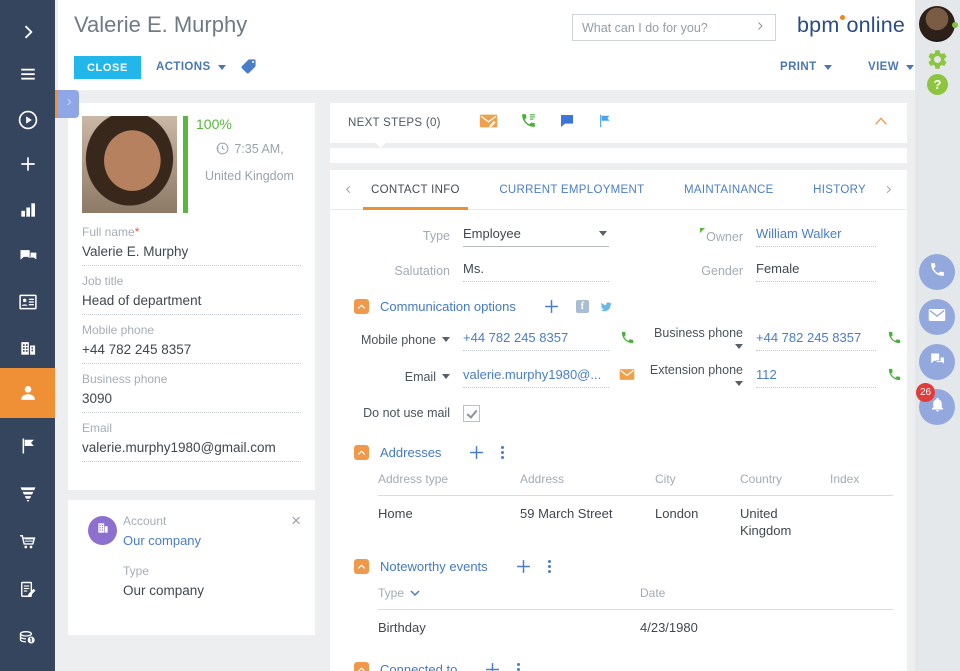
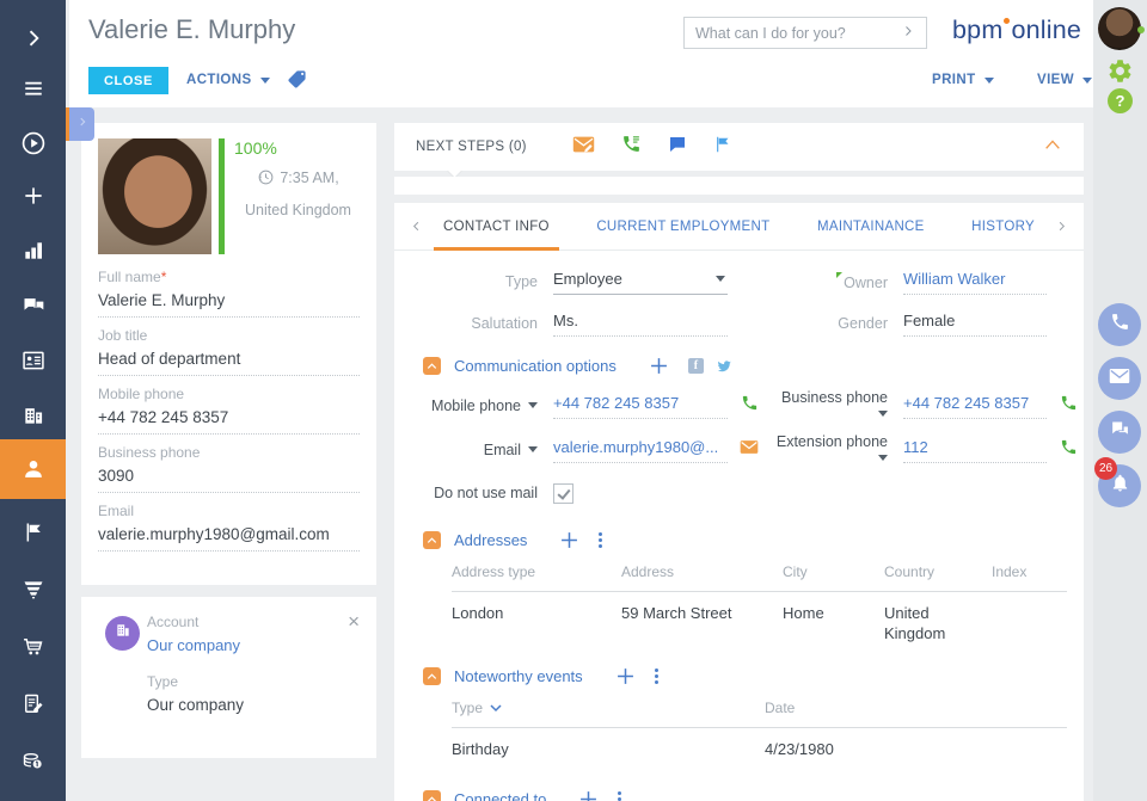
  Valerie E. Murphy
  CLOSE
  ACTIONS
  What can I do for you?
  bpm online
  PRINT
  VIEW
  100%
  7:35 AM, United Kingdom
  Full name*
  Valerie E. Murphy
  Job title
  Head of department
  Mobile phone
  +44 782 245 8357
  Business phone
  3090
  Email
  valerie.murphy1980@gmail.com
  Account
  Our company
  ×
  Type
  Our company
  NEXT STEPS (0)
  CONTACT INFO
  CURRENT EMPLOYMENT
  MAINTAINANCE
  HISTORY
  Type
  Employee
  Owner
  William Walker
  Salutation
  Ms.
  Gender
  Female
  Communication options
  f
  Mobile phone
  +44 782 245 8357
  Business phone
  +44 782 245 8357
  Email
  valerie.murphy1980@...
  Extension phone
  112
  Do not use mail
  Addresses
  Address type
  Address
  City
  Country
  Index
- Home
+ London
  59 March Street
- London
+ Home
  United Kingdom
  Noteworthy events
  Type
  Date
  Birthday
  4/23/1980
  Connected to
  ?
  26
